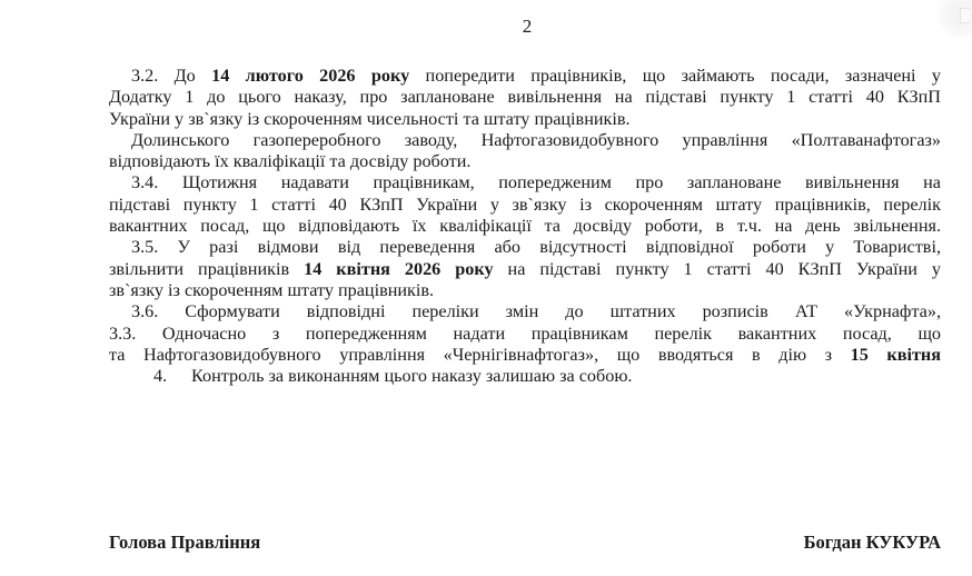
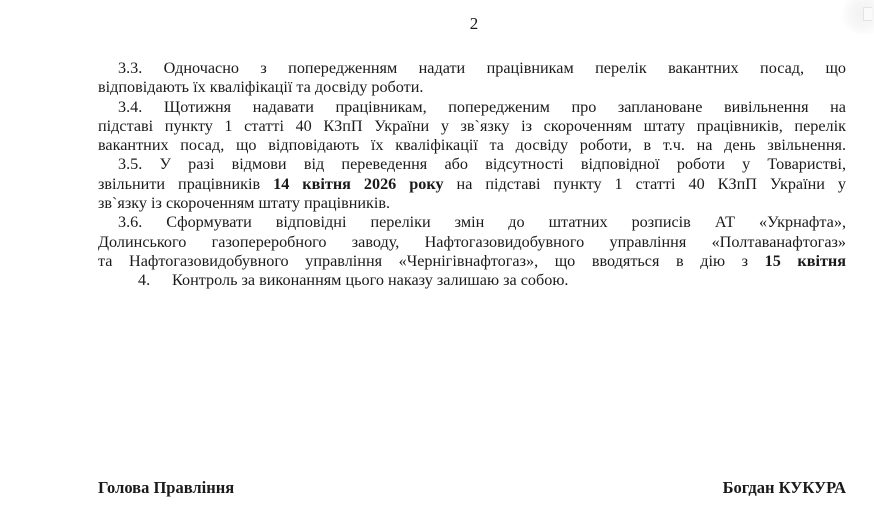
  2
- 3.2. До 14 лютого 2026 року попередити працівників, що займають посади, зазначені у
- Додатку 1 до цього наказу, про заплановане вивільнення на підставі пункту 1 статті 40 КЗпП
- України у зв`язку із скороченням чисельності та штату працівників.
- Долинського газопереробного заводу, Нафтогазовидобувного управління «Полтаванафтогаз»
+ 3.3. Одночасно з попередженням надати працівникам перелік вакантних посад, що
  відповідають їх кваліфікації та досвіду роботи.
  3.4. Щотижня надавати працівникам, попередженим про заплановане вивільнення на
  підставі пункту 1 статті 40 КЗпП України у зв`язку із скороченням штату працівників, перелік
  вакантних посад, що відповідають їх кваліфікації та досвіду роботи, в т.ч. на день звільнення.
  3.5. У разі відмови від переведення або відсутності відповідної роботи у Товаристві,
  звільнити працівників 14 квітня 2026 року на підставі пункту 1 статті 40 КЗпП України у
  зв`язку із скороченням штату працівників.
  3.6. Сформувати відповідні переліки змін до штатних розписів АТ «Укрнафта»,
- 3.3. Одночасно з попередженням надати працівникам перелік вакантних посад, що
+ Долинського газопереробного заводу, Нафтогазовидобувного управління «Полтаванафтогаз»
  та Нафтогазовидобувного управління «Чернігівнафтогаз», що вводяться в дію з 15 квітня
  4. Контроль за виконанням цього наказу залишаю за собою.
  Голова Правління
  Богдан КУКУРА
